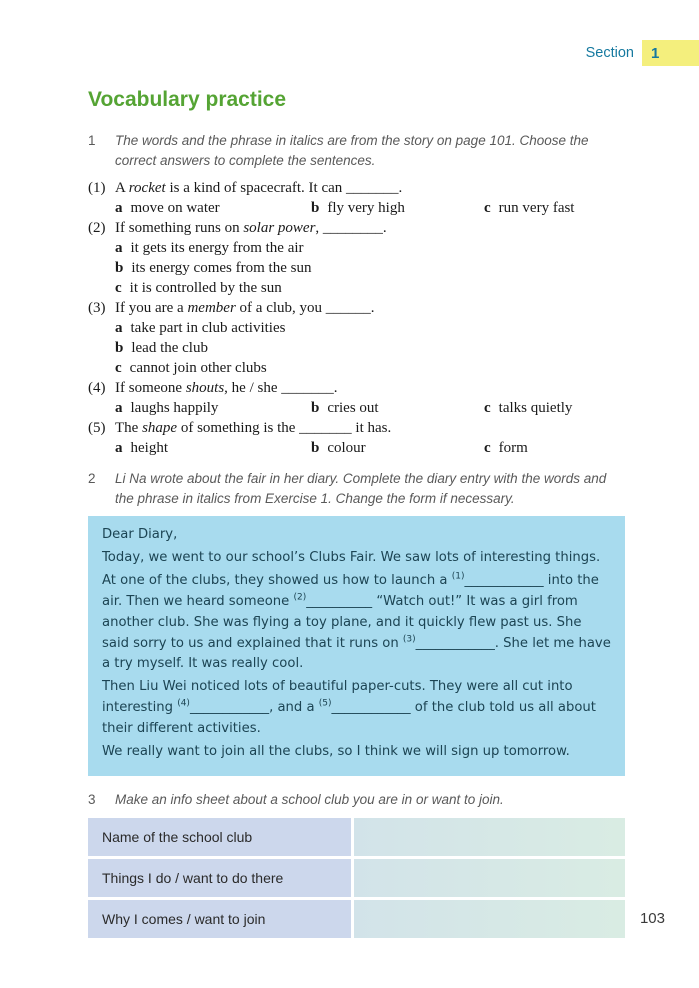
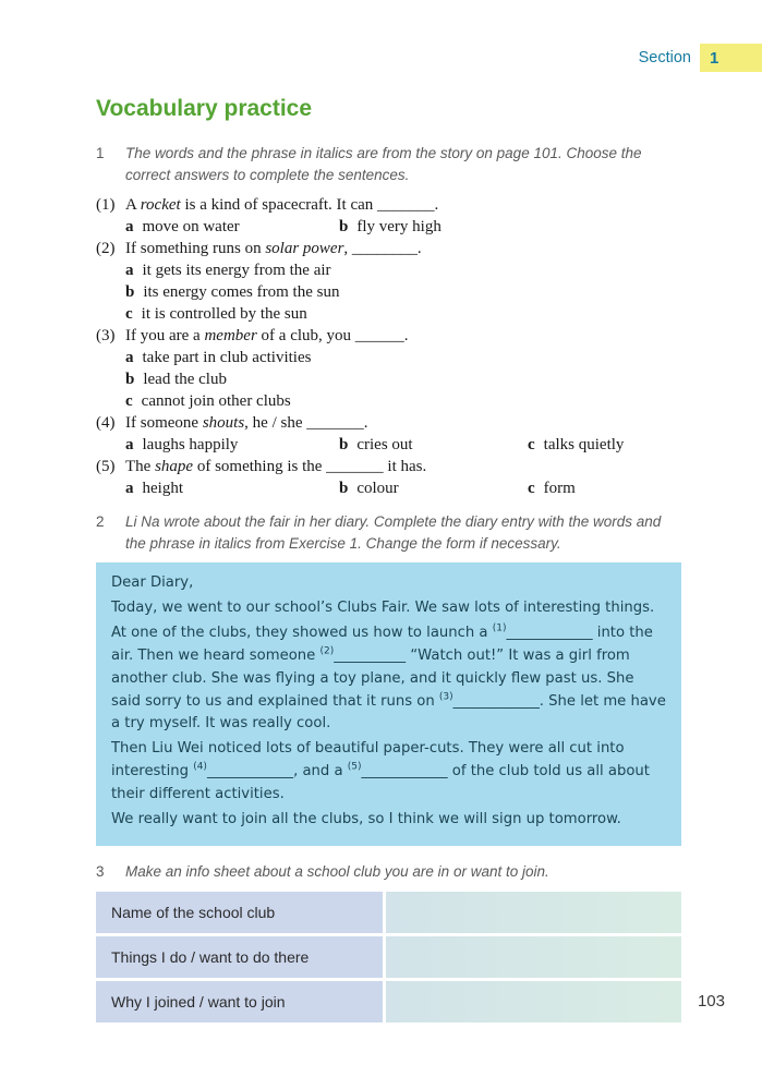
  Section
  1
  Vocabulary practice
  1
  The words and the phrase in italics are from the story on page 101. Choose the correct answers to complete the sentences.
  (1)
  A rocket is a kind of spacecraft. It can _______.
  a move on water
  b fly very high
- c run very fast
  (2)
  If something runs on solar power, ________.
  a it gets its energy from the air
  b its energy comes from the sun
  c it is controlled by the sun
  (3)
  If you are a member of a club, you ______.
  a take part in club activities
  b lead the club
  c cannot join other clubs
  (4)
  If someone shouts, he / she _______.
  a laughs happily
  b cries out
  c talks quietly
  (5)
  The shape of something is the _______ it has.
  a height
  b colour
  c form
  2
  Li Na wrote about the fair in her diary. Complete the diary entry with the words and the phrase in italics from Exercise 1. Change the form if necessary.
  Dear Diary,
  Today, we went to our school’s Clubs Fair. We saw lots of interesting things.
  At one of the clubs, they showed us how to launch a (1)____________ into the air. Then we heard someone (2)__________ “Watch out!” It was a girl from another club. She was flying a toy plane, and it quickly flew past us. She said sorry to us and explained that it runs on (3)____________. She let me have a try myself. It was really cool.
  Then Liu Wei noticed lots of beautiful paper-cuts. They were all cut into interesting (4)____________, and a (5)____________ of the club told us all about their different activities.
  We really want to join all the clubs, so I think we will sign up tomorrow.
  3
  Make an info sheet about a school club you are in or want to join.
  Name of the school club
  Things I do / want to do there
- Why I comes / want to join
+ Why I joined / want to join
  103
